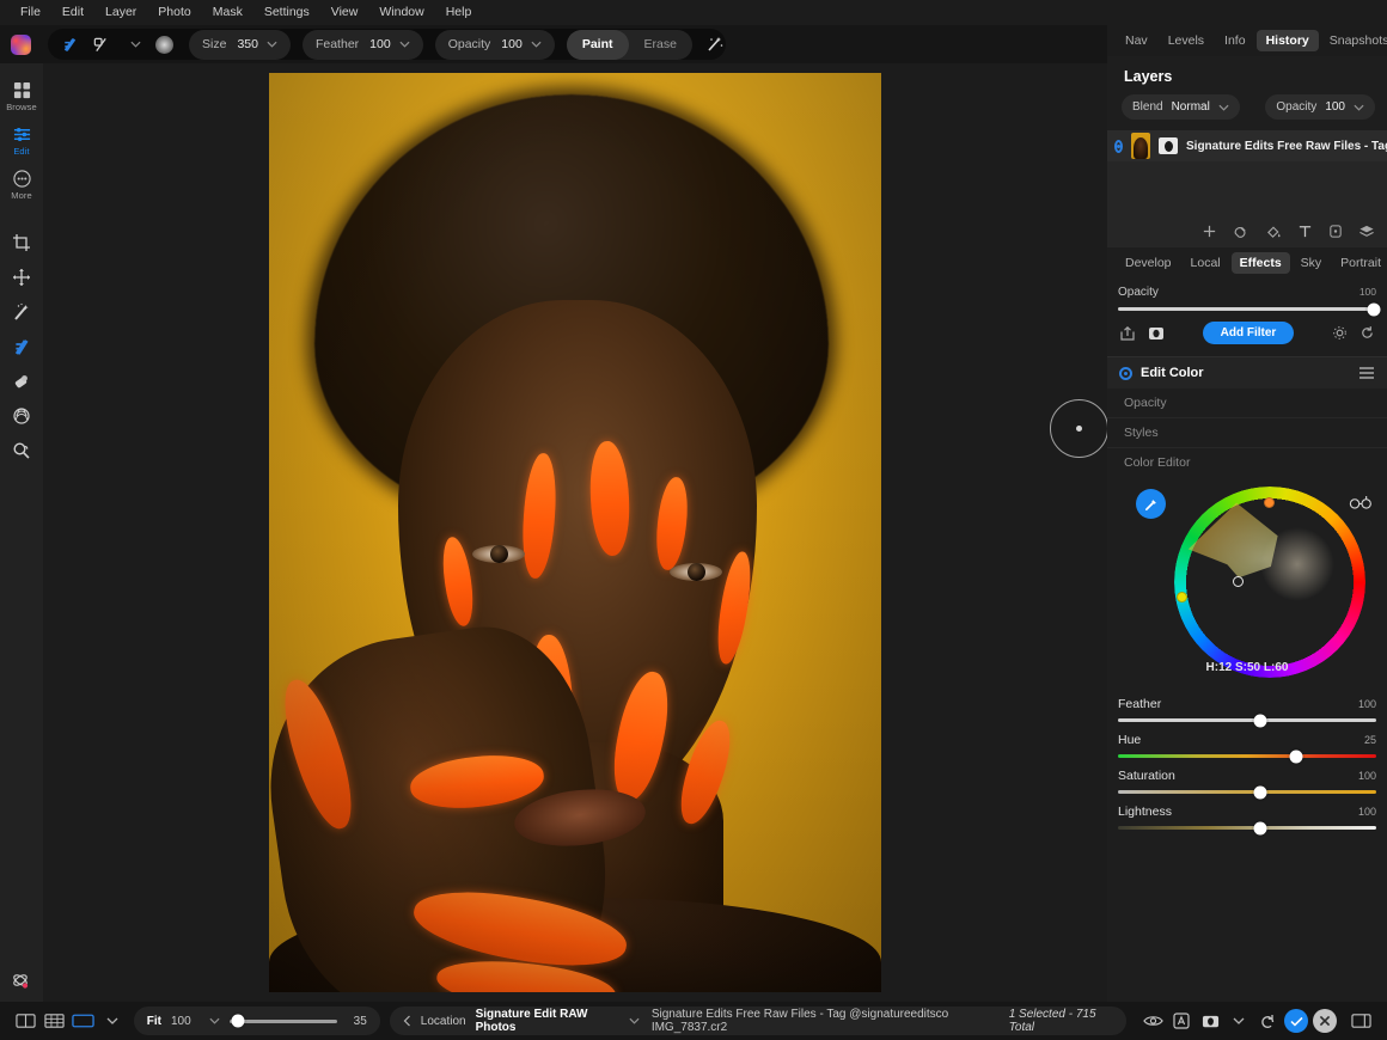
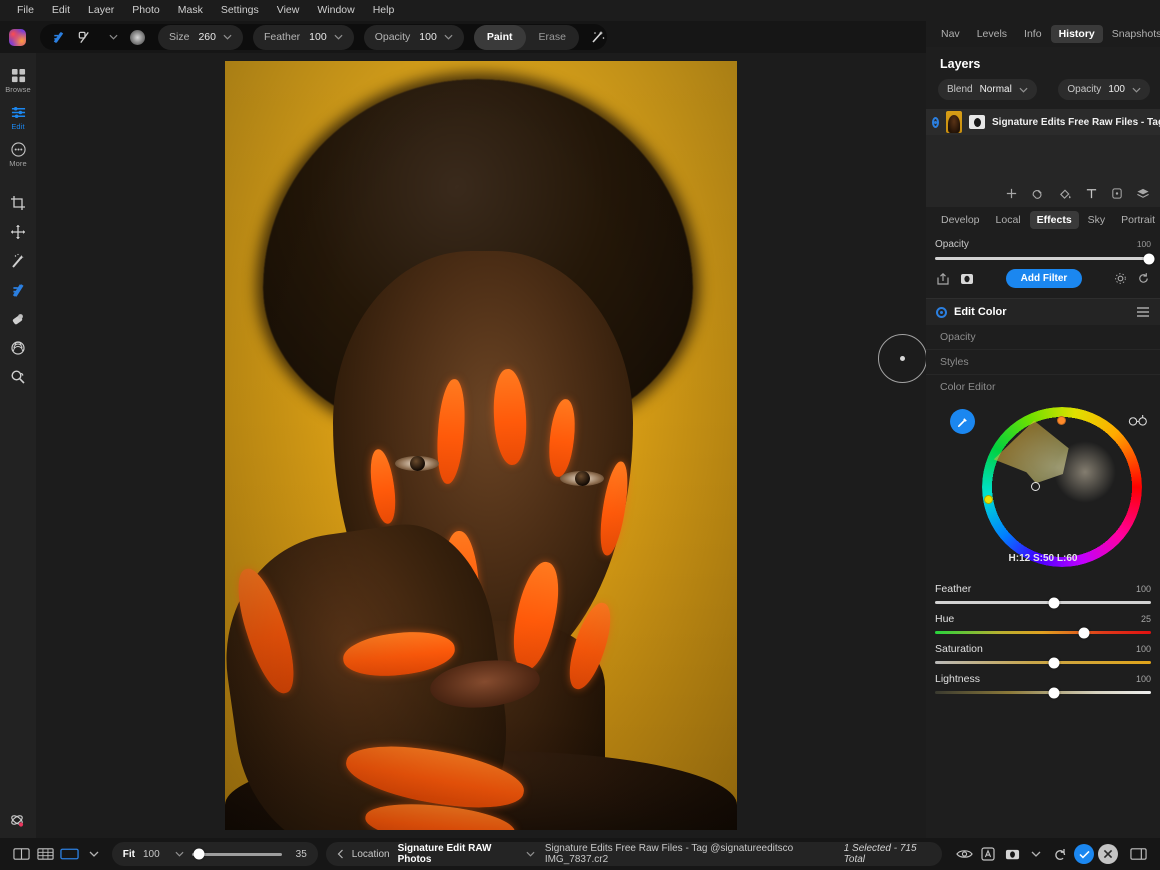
  File
  Edit
  Layer
  Photo
  Mask
  Settings
  View
  Window
  Help
  Size
- 350
+ 260
  Feather
  100
  Opacity
  100
  Paint
  Erase
  Browse
  Edit
  More
  Nav
  Levels
  Info
  History
  Snapshots
  Layers
  Blend
  Normal
  Opacity
  100
  Signature Edits Free Raw Files - Ta
  Develop
  Local
  Effects
  Sky
  Portrait
  Opacity
  100
  Add Filter
  Edit Color
  Opacity
  Styles
  Color Editor
  H:12 S:50 L:60
  Feather
  100
  Hue
  25
  Saturation
  100
  Lightness
  100
  Fit
  100
  35
  Location
  Signature Edit RAW Photos
  Signature Edits Free Raw Files - Tag @signatureeditsco IMG_7837.cr2
  1 Selected - 715 Total
